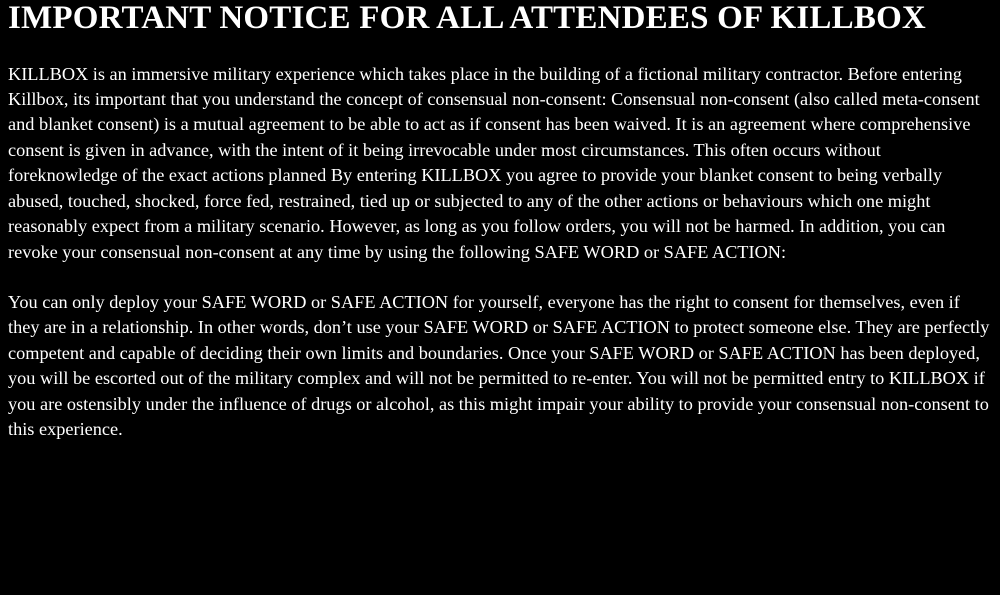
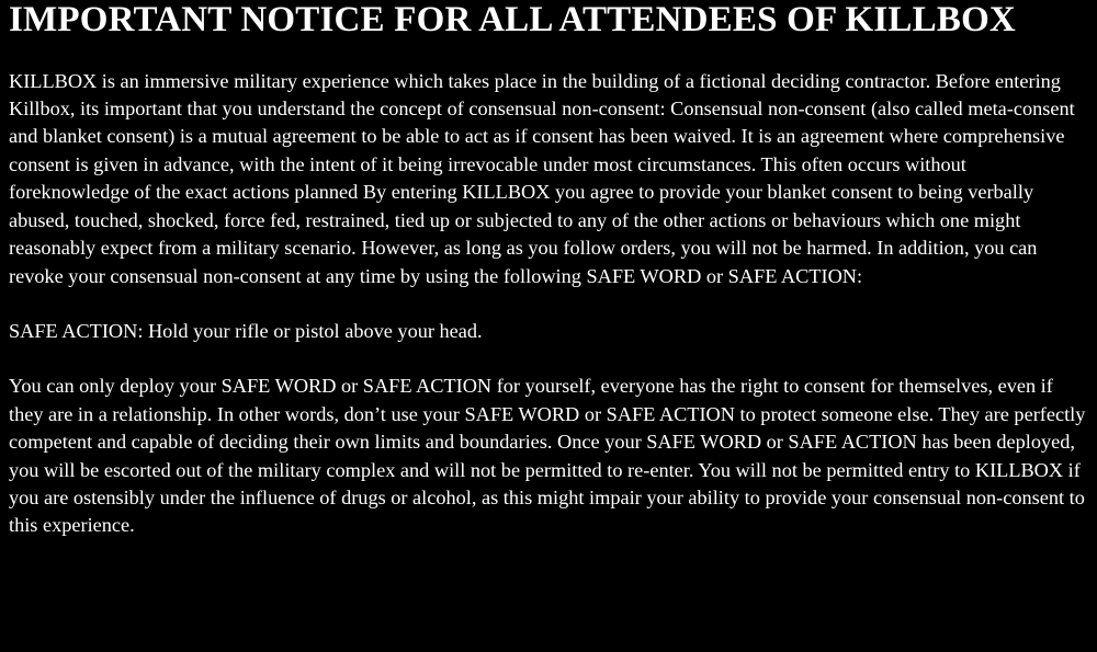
  IMPORTANT NOTICE FOR ALL ATTENDEES OF KILLBOX
- KILLBOX is an immersive military experience which takes place in the building of a fictional military contractor. Before entering Killbox, its important that you understand the concept of consensual non-consent: Consensual non-consent (also called meta-consent and blanket consent) is a mutual agreement to be able to act as if consent has been waived. It is an agreement where comprehensive consent is given in advance, with the intent of it being irrevocable under most circumstances. This often occurs without foreknowledge of the exact actions planned By entering KILLBOX you agree to provide your blanket consent to being verbally abused, touched, shocked, force fed, restrained, tied up or subjected to any of the other actions or behaviours which one might reasonably expect from a military scenario. However, as long as you follow orders, you will not be harmed. In addition, you can revoke your consensual non-consent at any time by using the following SAFE WORD or SAFE ACTION:
+ KILLBOX is an immersive military experience which takes place in the building of a fictional deciding contractor. Before entering Killbox, its important that you understand the concept of consensual non-consent: Consensual non-consent (also called meta-consent and blanket consent) is a mutual agreement to be able to act as if consent has been waived. It is an agreement where comprehensive consent is given in advance, with the intent of it being irrevocable under most circumstances. This often occurs without foreknowledge of the exact actions planned By entering KILLBOX you agree to provide your blanket consent to being verbally abused, touched, shocked, force fed, restrained, tied up or subjected to any of the other actions or behaviours which one might reasonably expect from a military scenario. However, as long as you follow orders, you will not be harmed. In addition, you can revoke your consensual non-consent at any time by using the following SAFE WORD or SAFE ACTION:
+ SAFE ACTION: Hold your rifle or pistol above your head.
  You can only deploy your SAFE WORD or SAFE ACTION for yourself, everyone has the right to consent for themselves, even if they are in a relationship. In other words, don’t use your SAFE WORD or SAFE ACTION to protect someone else. They are perfectly competent and capable of deciding their own limits and boundaries. Once your SAFE WORD or SAFE ACTION has been deployed, you will be escorted out of the military complex and will not be permitted to re-enter. You will not be permitted entry to KILLBOX if you are ostensibly under the influence of drugs or alcohol, as this might impair your ability to provide your consensual non-consent to this experience.
